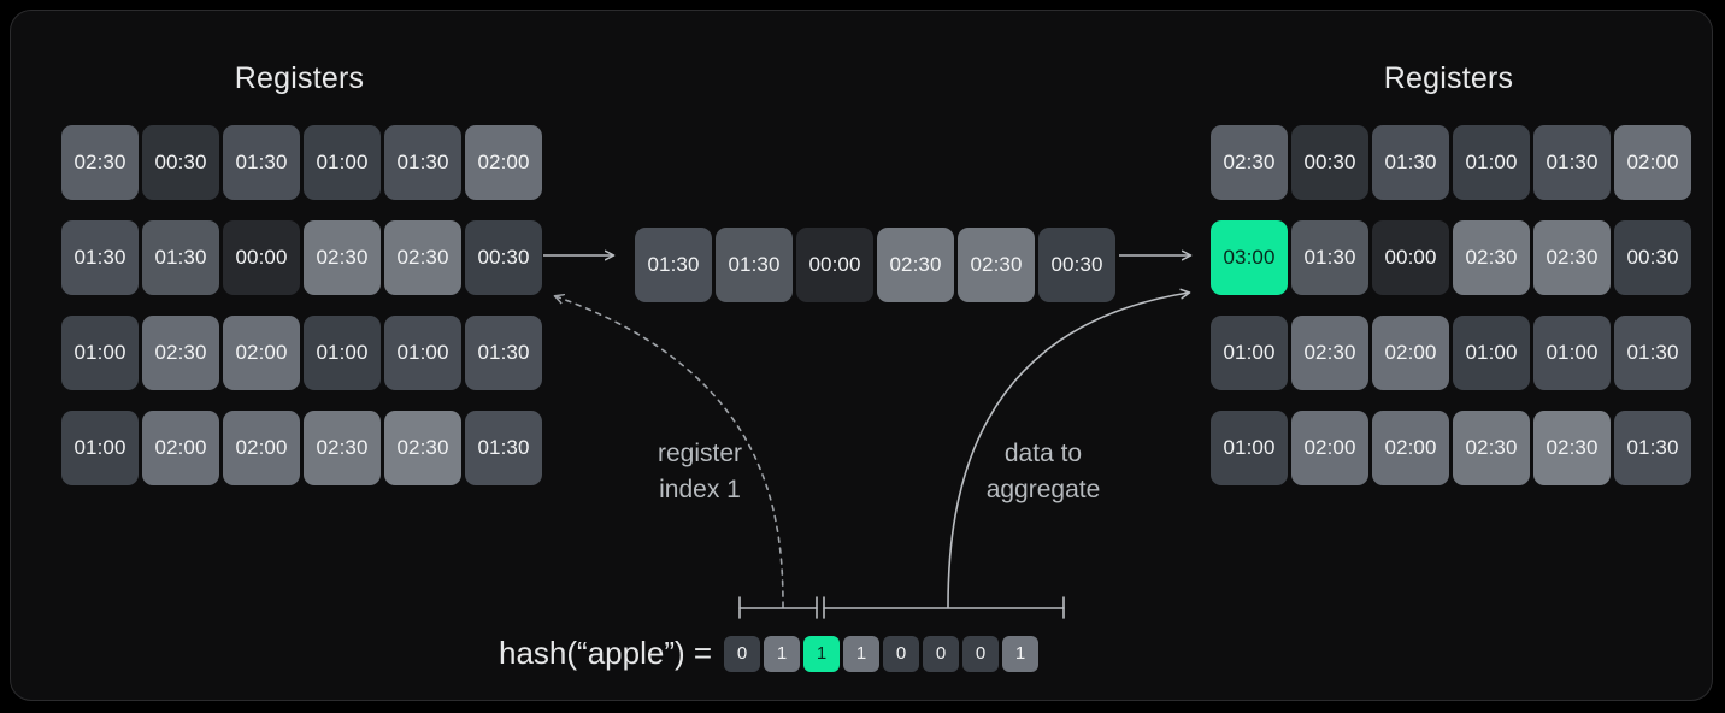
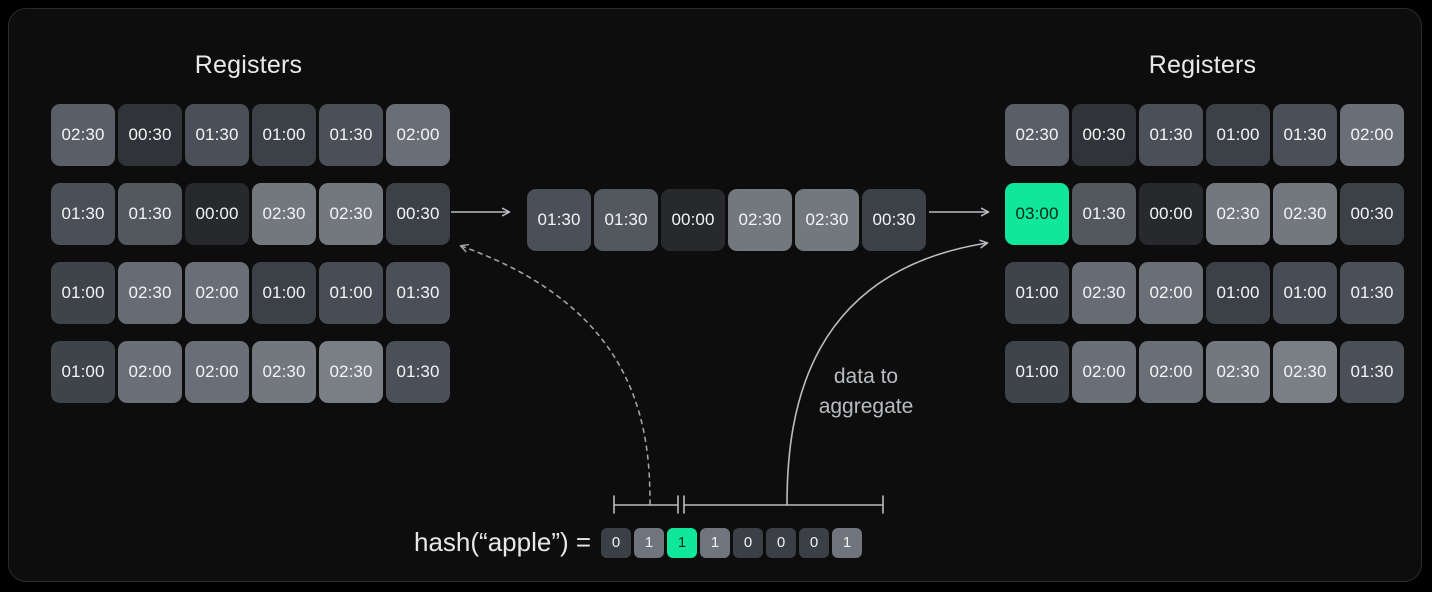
  Registers
  Registers
  02:30
  00:30
  01:30
  01:00
  01:30
  02:00
  01:30
  01:30
  00:00
  02:30
  02:30
  00:30
  01:00
  02:30
  02:00
  01:00
  01:00
  01:30
  01:00
  02:00
  02:00
  02:30
  02:30
  01:30
  02:30
  00:30
  01:30
  01:00
  01:30
  02:00
  03:00
  01:30
  00:00
  02:30
  02:30
  00:30
  01:00
  02:30
  02:00
  01:00
  01:00
  01:30
  01:00
  02:00
  02:00
  02:30
  02:30
  01:30
  01:30
  01:30
  00:00
  02:30
  02:30
  00:30
- register
- index 1
  data to
  aggregate
  hash(“apple”) =
  0
  1
  1
  1
  0
  0
  0
  1
